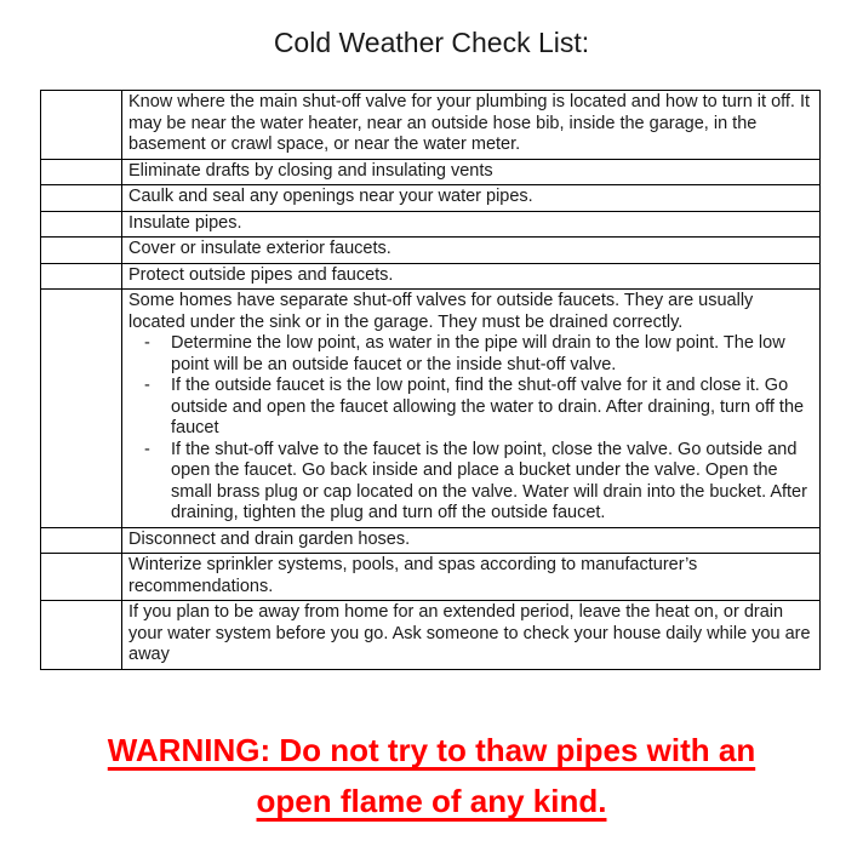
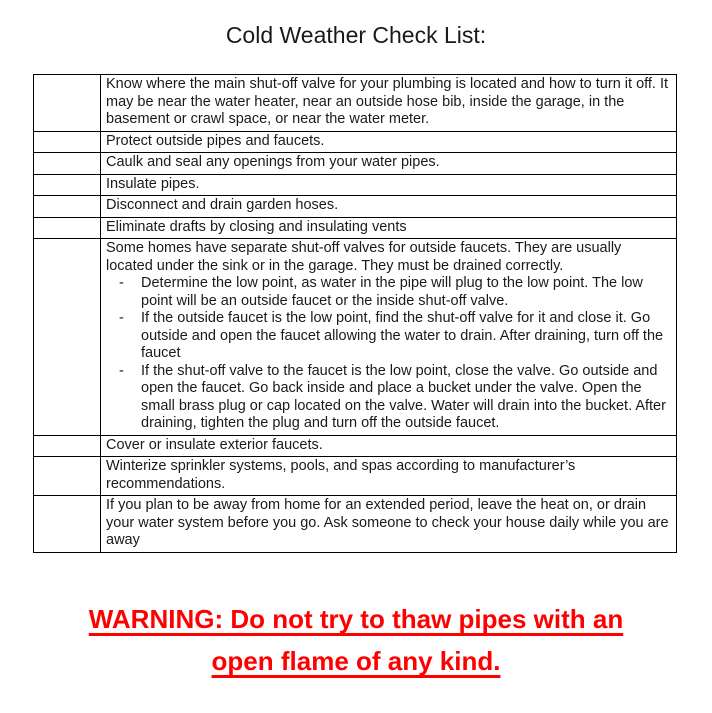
  Cold Weather Check List:
  	Know where the main shut-off valve for your plumbing is located and how to turn it off. It may be near the water heater, near an outside hose bib, inside the garage, in the basement or crawl space, or near the water meter.
- 	Eliminate drafts by closing and insulating vents
+ 	Protect outside pipes and faucets.
- 	Caulk and seal any openings near your water pipes.
+ 	Caulk and seal any openings from your water pipes.
  	Insulate pipes.
- 	Cover or insulate exterior faucets.
+ 	Disconnect and drain garden hoses.
- 	Protect outside pipes and faucets.
+ 	Eliminate drafts by closing and insulating vents
- 	Some homes have separate shut-off valves for outside faucets. They are usually located under the sink or in the garage. They must be drained correctly. - Determine the low point, as water in the pipe will drain to the low point. The low point will be an outside faucet or the inside shut-off valve. - If the outside faucet is the low point, find the shut-off valve for it and close it. Go outside and open the faucet allowing the water to drain. After draining, turn off the faucet - If the shut-off valve to the faucet is the low point, close the valve. Go outside and open the faucet. Go back inside and place a bucket under the valve. Open the small brass plug or cap located on the valve. Water will drain into the bucket. After draining, tighten the plug and turn off the outside faucet.
+ 	Some homes have separate shut-off valves for outside faucets. They are usually located under the sink or in the garage. They must be drained correctly. - Determine the low point, as water in the pipe will plug to the low point. The low point will be an outside faucet or the inside shut-off valve. - If the outside faucet is the low point, find the shut-off valve for it and close it. Go outside and open the faucet allowing the water to drain. After draining, turn off the faucet - If the shut-off valve to the faucet is the low point, close the valve. Go outside and open the faucet. Go back inside and place a bucket under the valve. Open the small brass plug or cap located on the valve. Water will drain into the bucket. After draining, tighten the plug and turn off the outside faucet.
- 	Disconnect and drain garden hoses.
+ 	Cover or insulate exterior faucets.
  	Winterize sprinkler systems, pools, and spas according to manufacturer’s recommendations.
  	If you plan to be away from home for an extended period, leave the heat on, or drain your water system before you go. Ask someone to check your house daily while you are away
  WARNING: Do not try to thaw pipes with an
  open flame of any kind.
